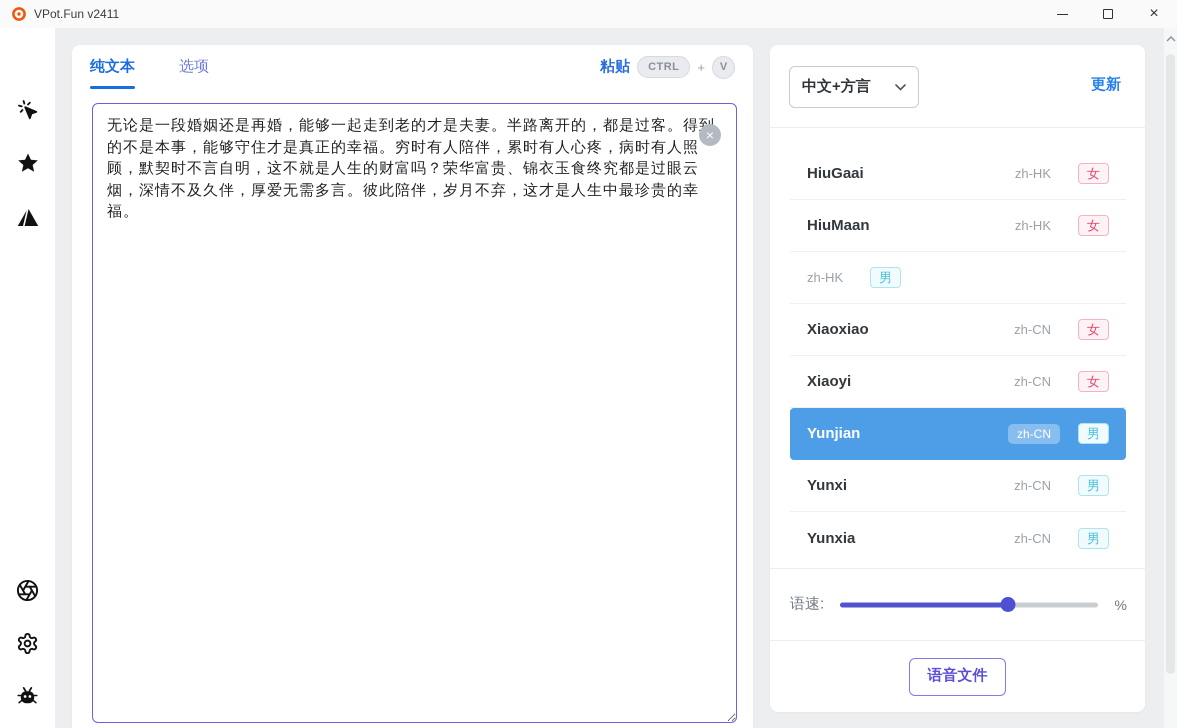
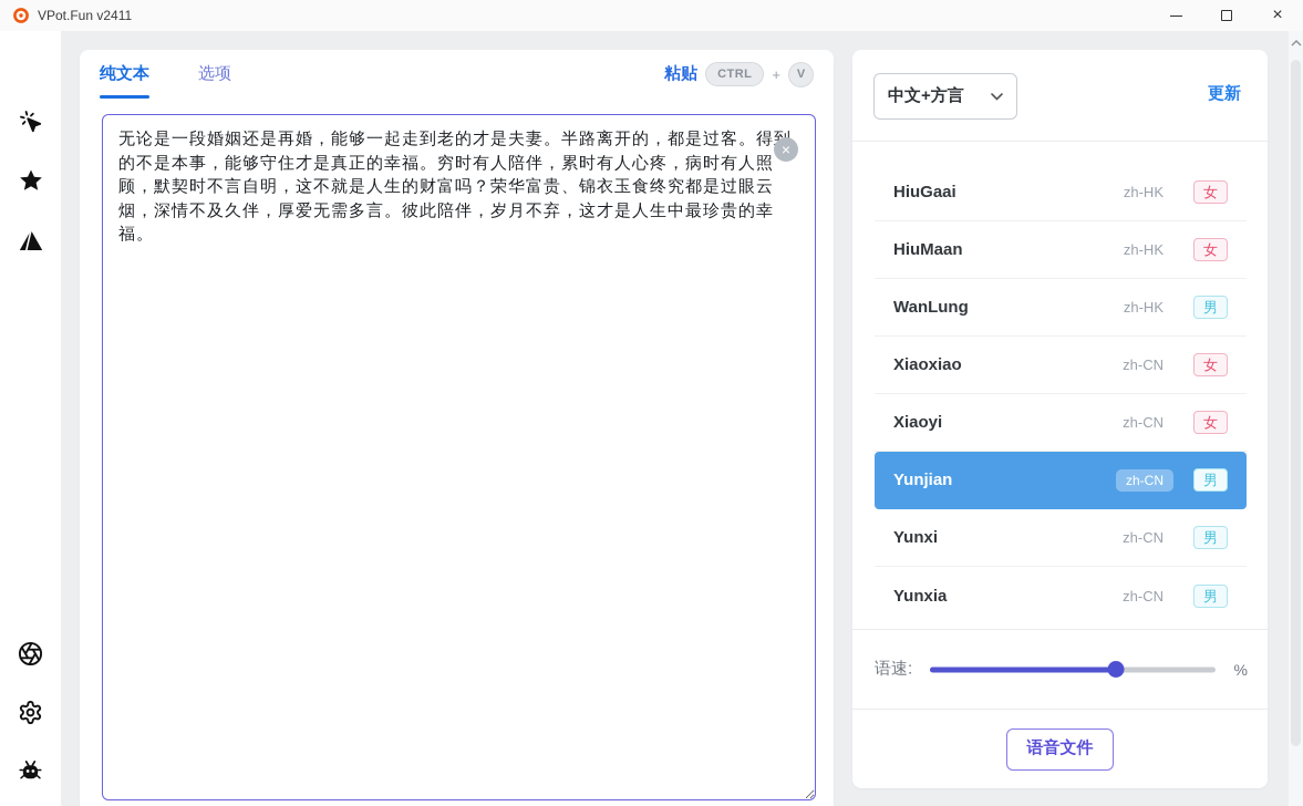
  VPot.Fun v2411
  ×
  纯文本
  选项
  粘贴
  CTRL
  +
  V
  ×
  中文+方言
  更新
  HiuGaai
  zh-HK
  女
  HiuMaan
  zh-HK
  女
+ WanLung
  zh-HK
  男
  Xiaoxiao
  zh-CN
  女
  Xiaoyi
  zh-CN
  女
  Yunjian
  zh-CN
  男
  Yunxi
  zh-CN
  男
  Yunxia
  zh-CN
  男
  语速:
  %
  语音文件
